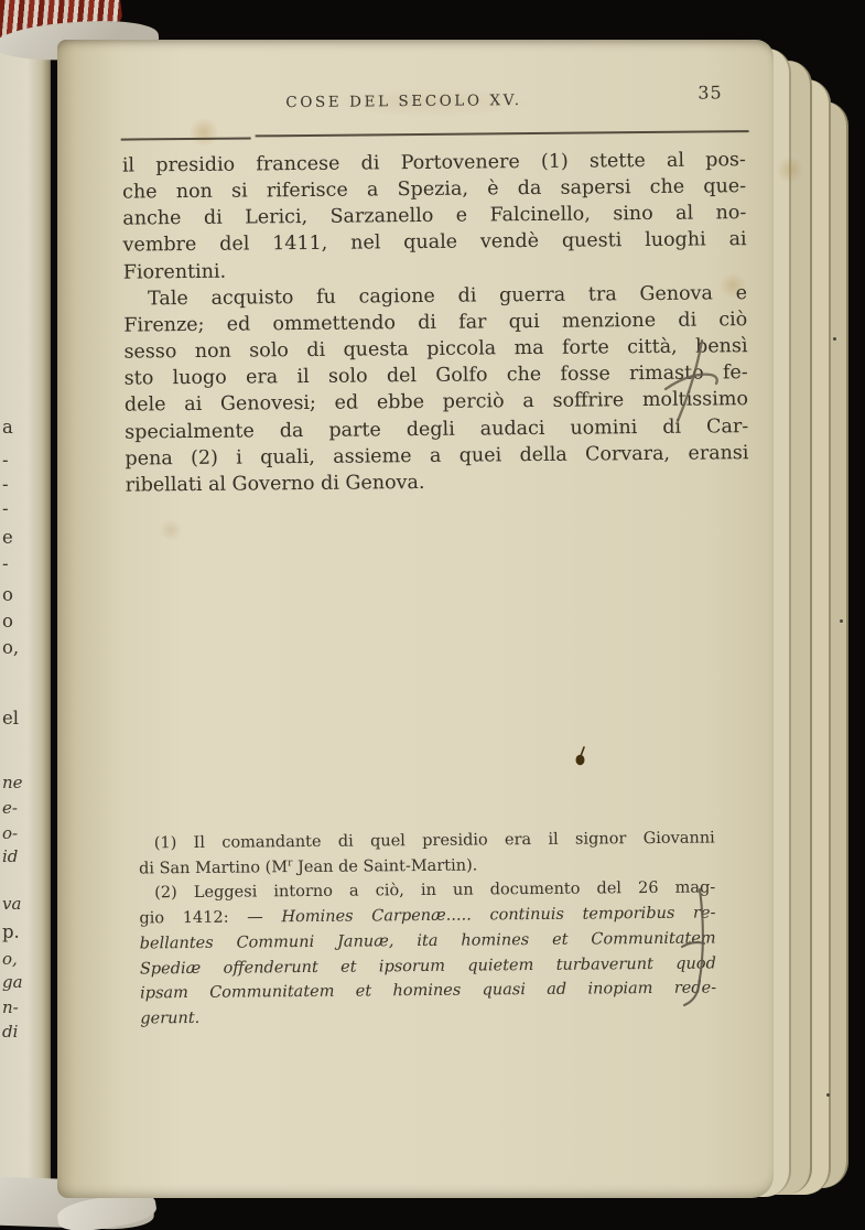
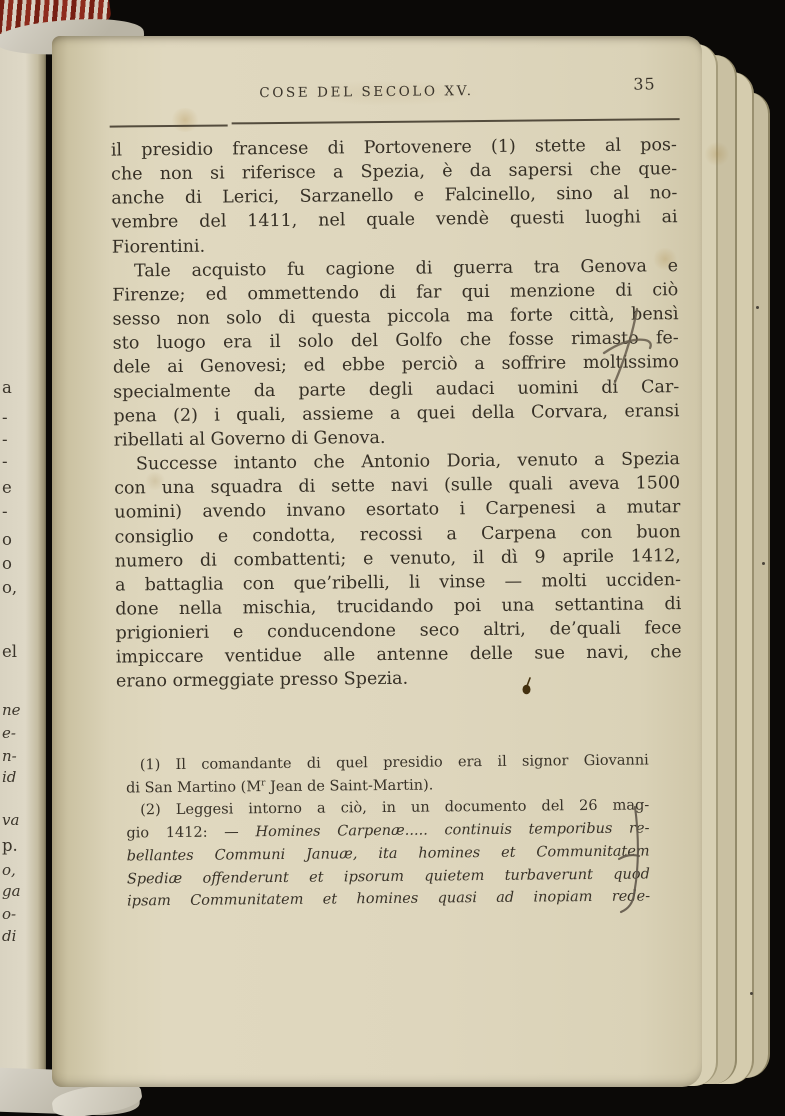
  a
  -
  -
  -
  e
  -
  o
  o
  o,
  el
  ne
  e-
- o-
+ n-
  id
  va
  p.
  o,
  ga
- n-
+ o-
  di
  COSE DEL SECOLO XV.
  35
  il presidio francese di Portovenere (1) stette al pos-
  che non si riferisce a Spezia, è da sapersi che que-
  anche di Lerici, Sarzanello e Falcinello, sino al no-
  vembre del 1411, nel quale vendè questi luoghi ai
  Fiorentini.
  Tale acquisto fu cagione di guerra tra Genova e
  Firenze; ed ommettendo di far qui menzione di ciò
  sesso non solo di questa piccola ma forte città, bensì
  sto luogo era il solo del Golfo che fosse rimasto fe-
  dele ai Genovesi; ed ebbe perciò a soffrire moltissimo
  specialmente da parte degli audaci uomini di Car-
  pena (2) i quali, assieme a quei della Corvara, eransi
  ribellati al Governo di Genova.
+ Successe intanto che Antonio Doria, venuto a Spezia
+ con una squadra di sette navi (sulle quali aveva 1500
+ uomini) avendo invano esortato i Carpenesi a mutar
+ consiglio e condotta, recossi a Carpena con buon
+ numero di combattenti; e venuto, il dì 9 aprile 1412,
+ a battaglia con que’ribelli, li vinse — molti ucciden-
+ done nella mischia, trucidando poi una settantina di
+ prigionieri e conducendone seco altri, de’quali fece
+ impiccare ventidue alle antenne delle sue navi, che
+ erano ormeggiate presso Spezia.
  (1) Il comandante di quel presidio era il signor Giovanni
  di San Martino (Mr Jean de Saint-Martin).
  (2) Leggesi intorno a ciò, in un documento del 26 mag-
  gio 1412: — Homines Carpenæ..... continuis temporibus re-
  bellantes Communi Januæ, ita homines et Communitatem
  Spediæ offenderunt et ipsorum quietem turbaverunt qud
  ipsam Communitatem et homines quasi ad inopiam rede-
- gerunt.
